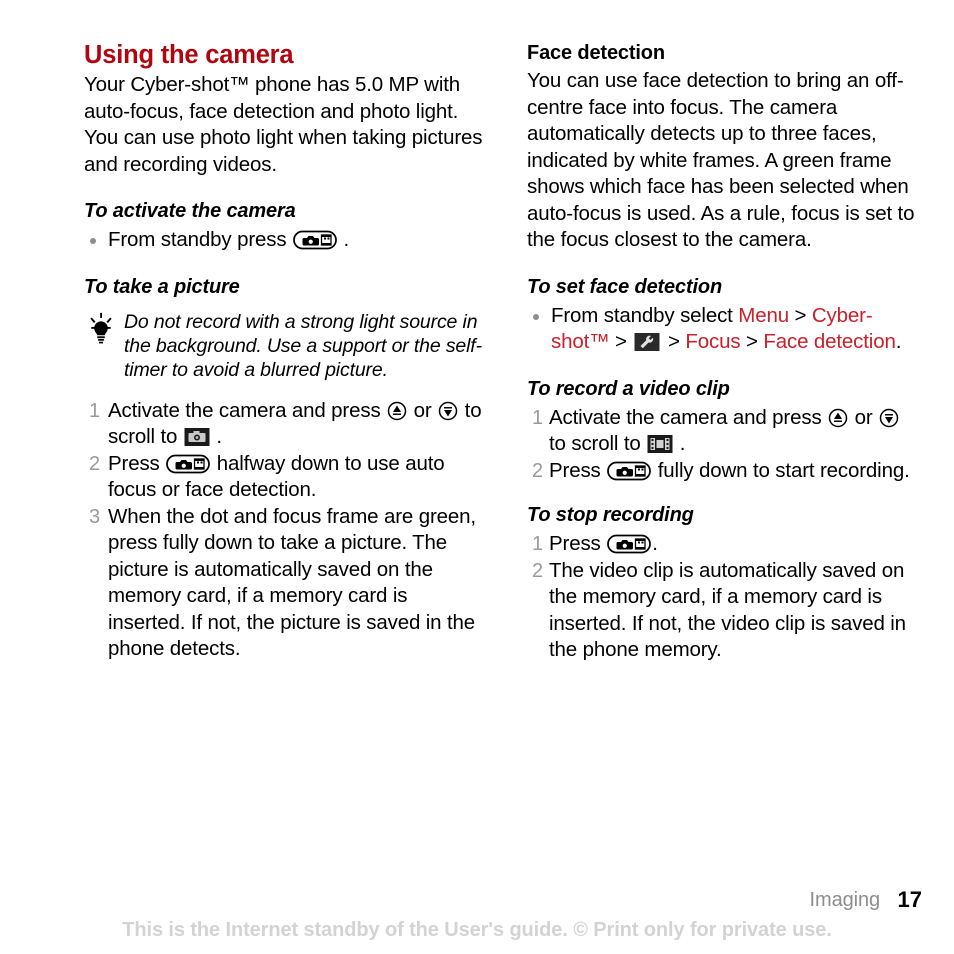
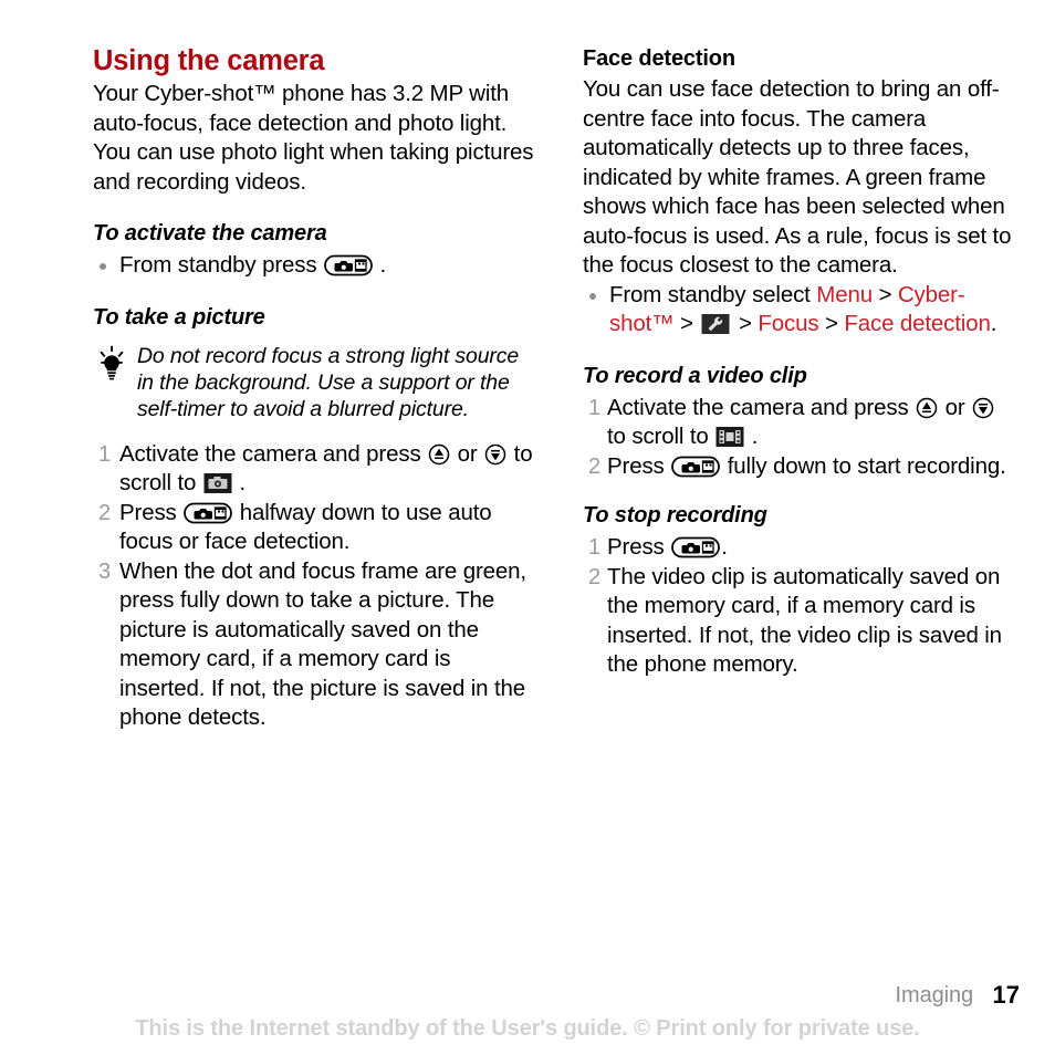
  Using the camera
- Your Cyber-shot™ phone has 5.0 MP with auto-focus, face detection and photo light. You can use photo light when taking pictures and recording videos.
+ Your Cyber-shot™ phone has 3.2 MP with auto-focus, face detection and photo light. You can use photo light when taking pictures and recording videos.
  To activate the camera
  From standby press .
  To take a picture
- Do not record with a strong light source in the background. Use a support or the self-timer to avoid a blurred picture.
+ Do not record focus a strong light source in the background. Use a support or the self-timer to avoid a blurred picture.
  1
  Activate the camera and press or to scroll to .
  2
  Press halfway down to use auto focus or face detection.
  3
  When the dot and focus frame are green, press fully down to take a picture. The picture is automatically saved on the memory card, if a memory card is inserted. If not, the picture is saved in the phone detects.
  Face detection
  You can use face detection to bring an off-centre face into focus. The camera automatically detects up to three faces, indicated by white frames. A green frame shows which face has been selected when auto-focus is used. As a rule, focus is set to the focus closest to the camera.
- To set face detection
  From standby select Menu > Cyber-shot™ > > Focus > Face detection.
  To record a video clip
  1
  Activate the camera and press or to scroll to .
  2
  Press fully down to start recording.
  To stop recording
  1
  Press .
  2
  The video clip is automatically saved on the memory card, if a memory card is inserted. If not, the video clip is saved in the phone memory.
  Imaging
  17
  This is the Internet standby of the User's guide. © Print only for private use.
